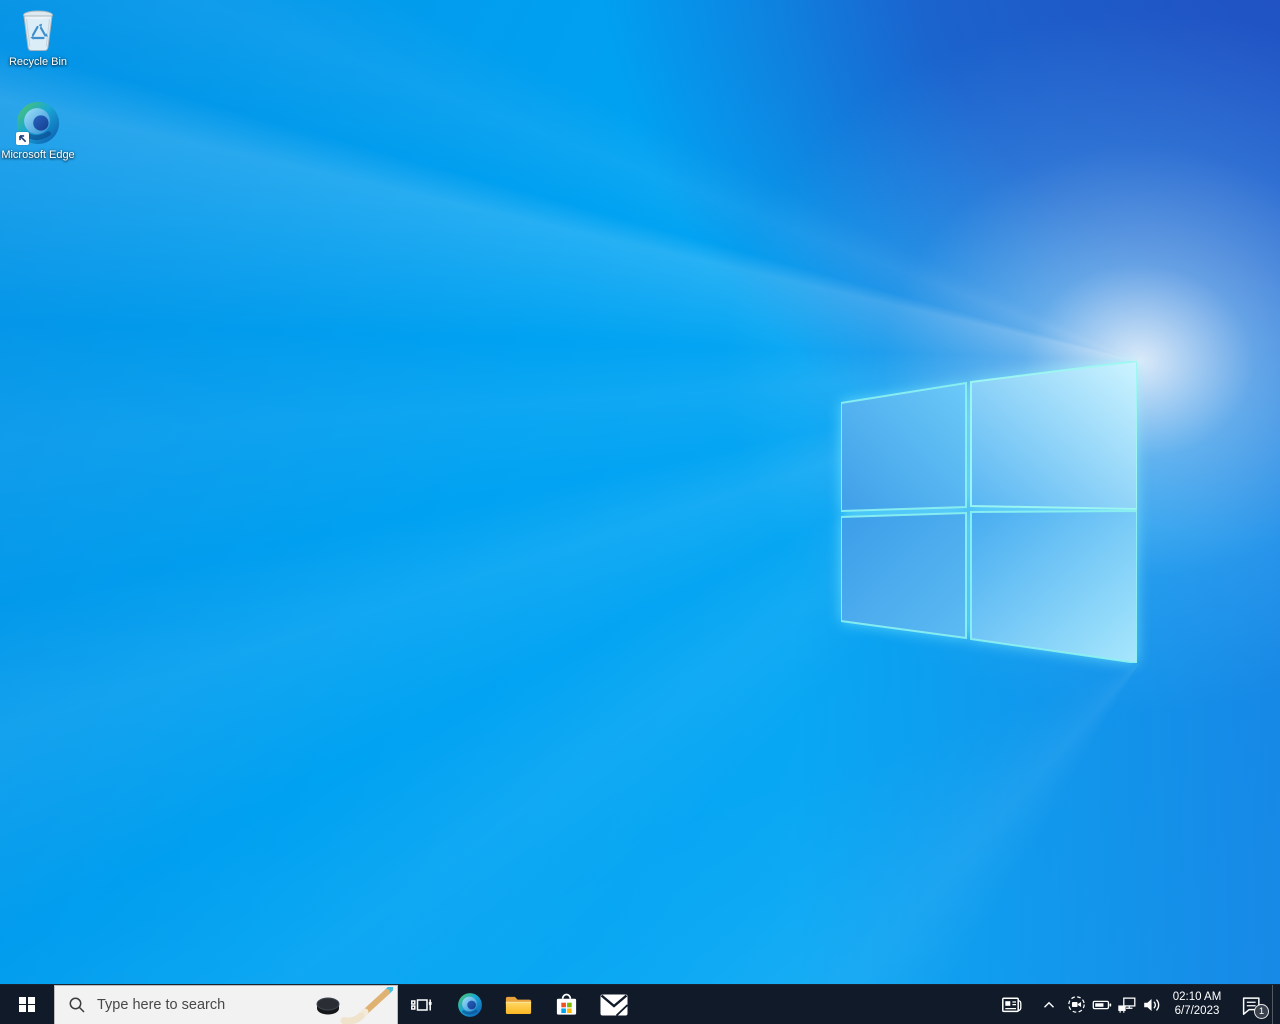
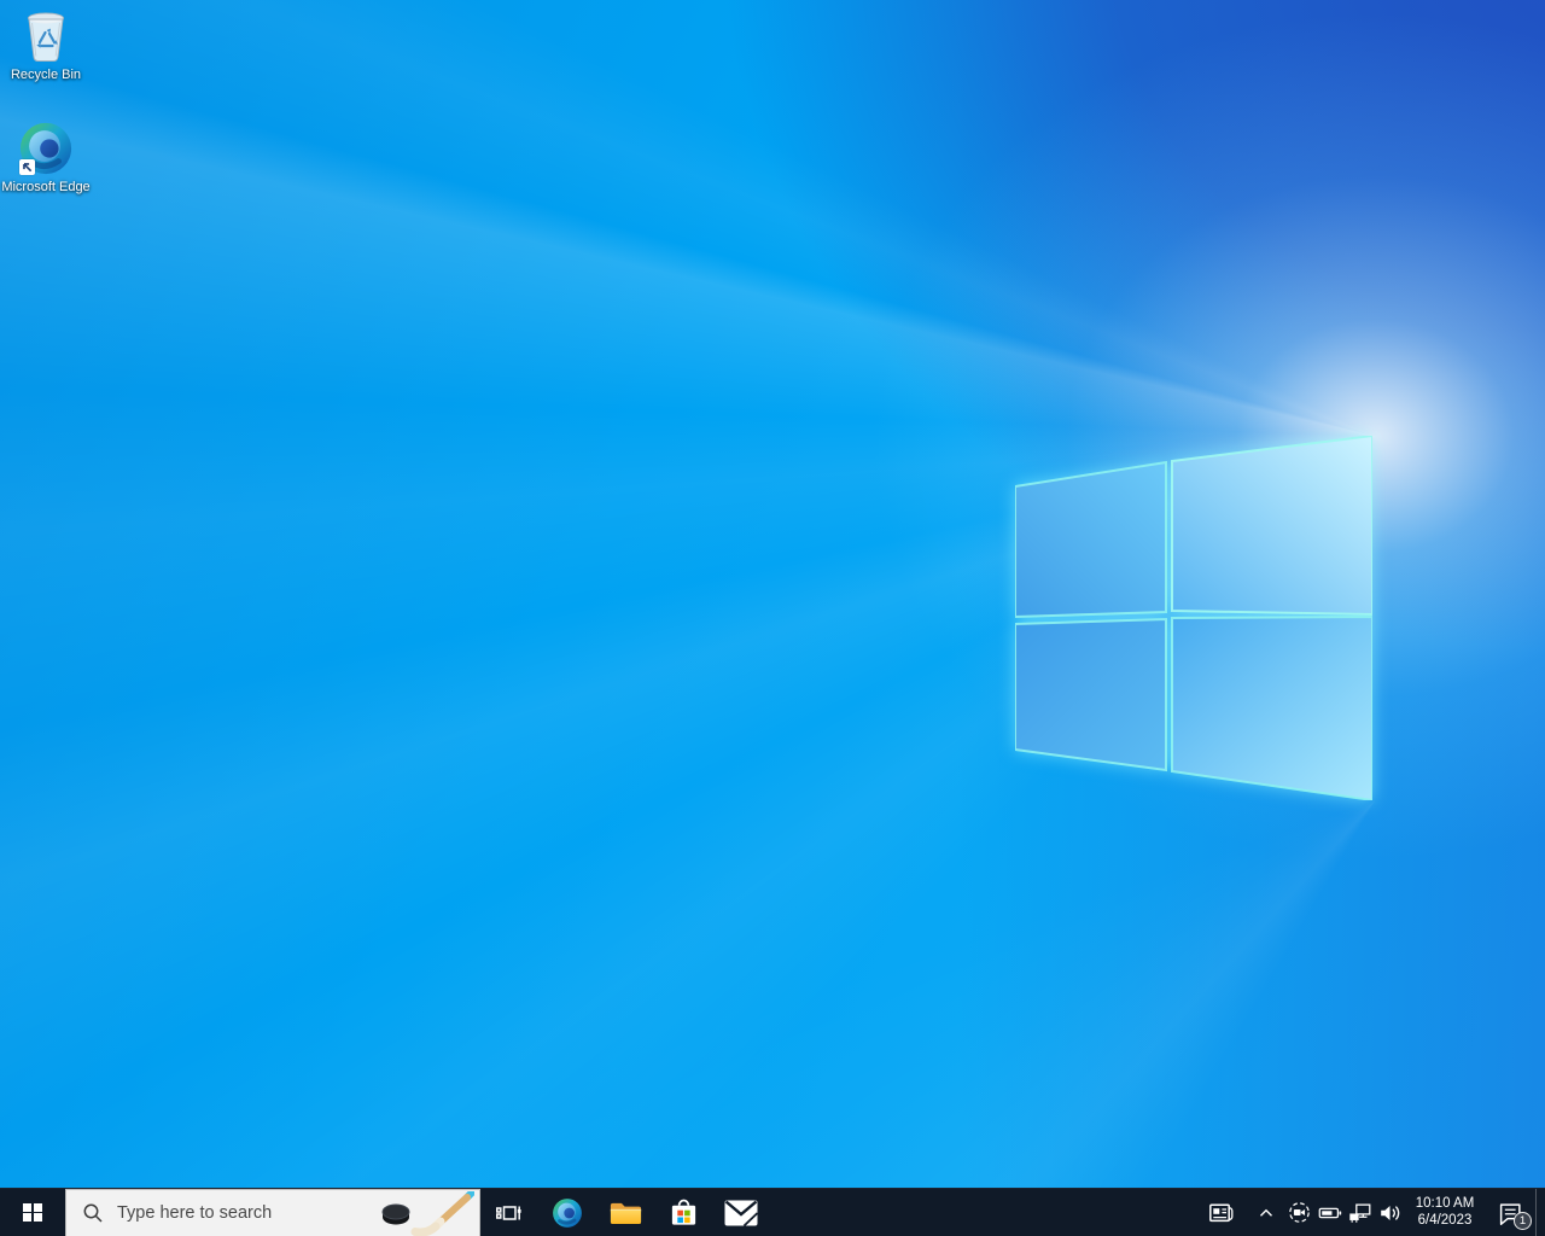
  Recycle Bin
  Microsoft Edge
  Type here to search
- 02:10 AM
+ 10:10 AM
- 6/7/2023
+ 6/4/2023
  1
